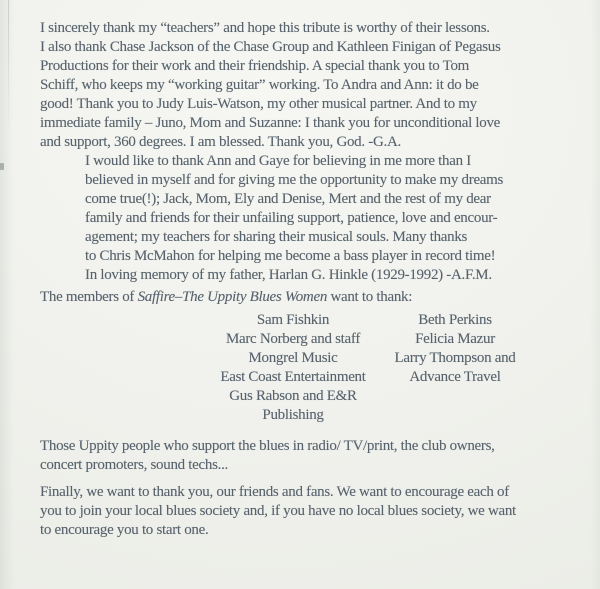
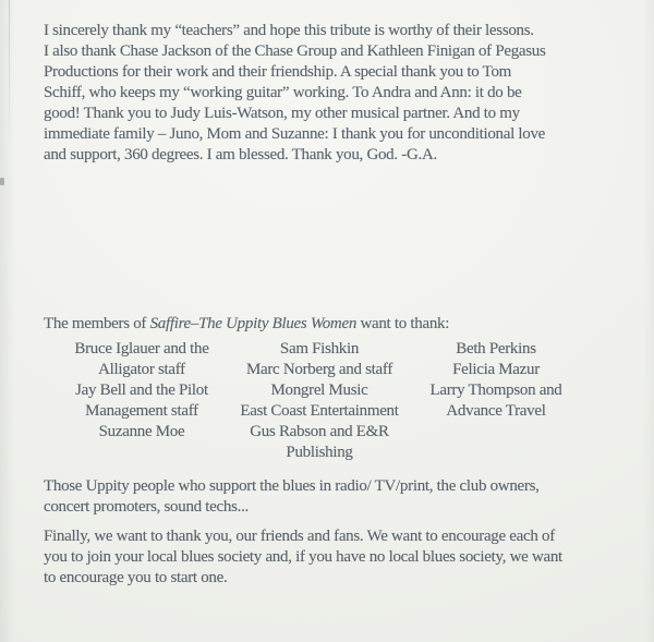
  I sincerely thank my “teachers” and hope this tribute is worthy of their lessons.
  I also thank Chase Jackson of the Chase Group and Kathleen Finigan of Pegasus
  Productions for their work and their friendship. A special thank you to Tom
  Schiff, who keeps my “working guitar” working. To Andra and Ann: it do be
  good! Thank you to Judy Luis-Watson, my other musical partner. And to my
  immediate family – Juno, Mom and Suzanne: I thank you for unconditional love
  and support, 360 degrees. I am blessed. Thank you, God. -G.A.
- I would like to thank Ann and Gaye for believing in me more than I
- believed in myself and for giving me the opportunity to make my dreams
- come true(!); Jack, Mom, Ely and Denise, Mert and the rest of my dear
- family and friends for their unfailing support, patience, love and encour-
- agement; my teachers for sharing their musical souls. Many thanks
- to Chris McMahon for helping me become a bass player in record time!
- In loving memory of my father, Harlan G. Hinkle (1929-1992) -A.F.M.
  The members of Saffire–The Uppity Blues Women want to thank:
+ Bruce Iglauer and the
+ Alligator staff
+ Jay Bell and the Pilot
+ Management staff
+ Suzanne Moe
  Sam Fishkin
  Marc Norberg and staff
  Mongrel Music
  East Coast Entertainment
  Gus Rabson and E&R
  Publishing
  Beth Perkins
  Felicia Mazur
  Larry Thompson and
  Advance Travel
  Those Uppity people who support the blues in radio/ TV/print, the club owners,
  concert promoters, sound techs...
  Finally, we want to thank you, our friends and fans. We want to encourage each of
  you to join your local blues society and, if you have no local blues society, we want
  to encourage you to start one.
